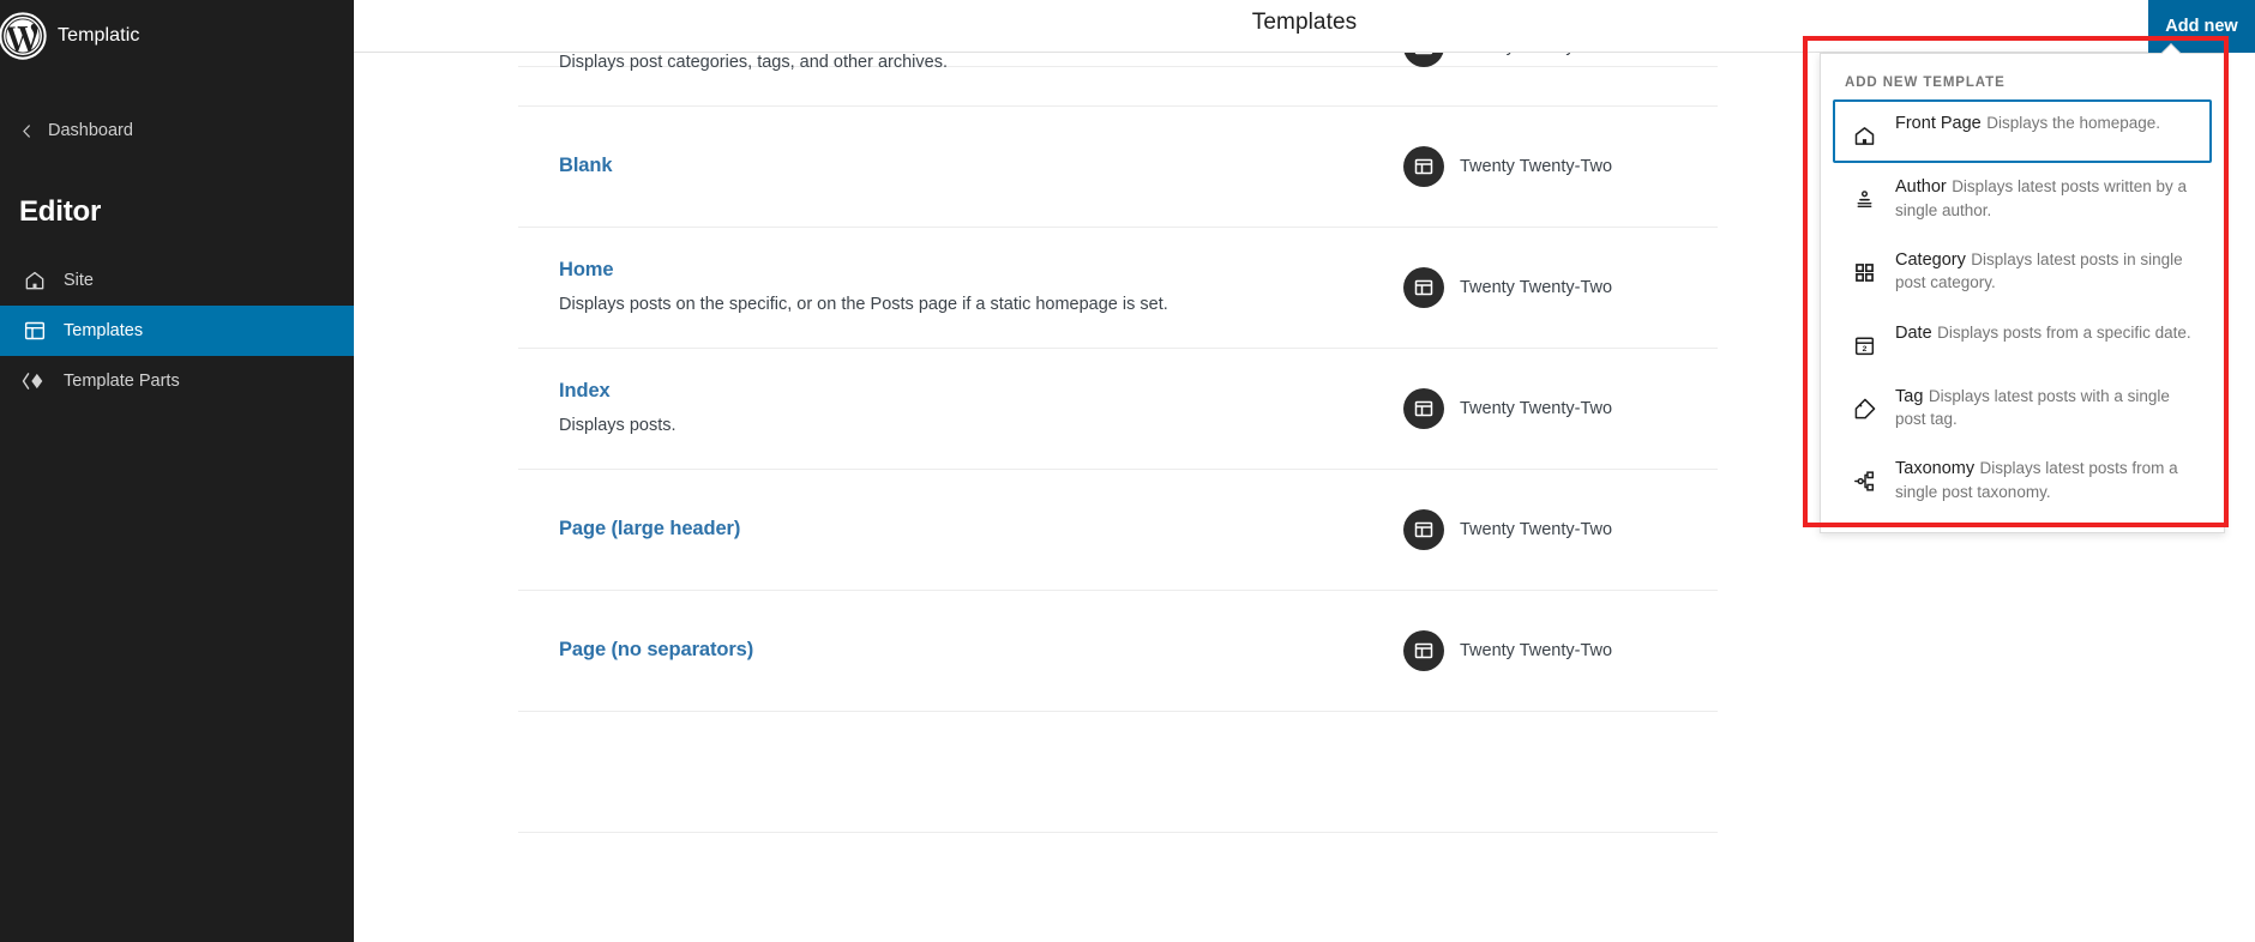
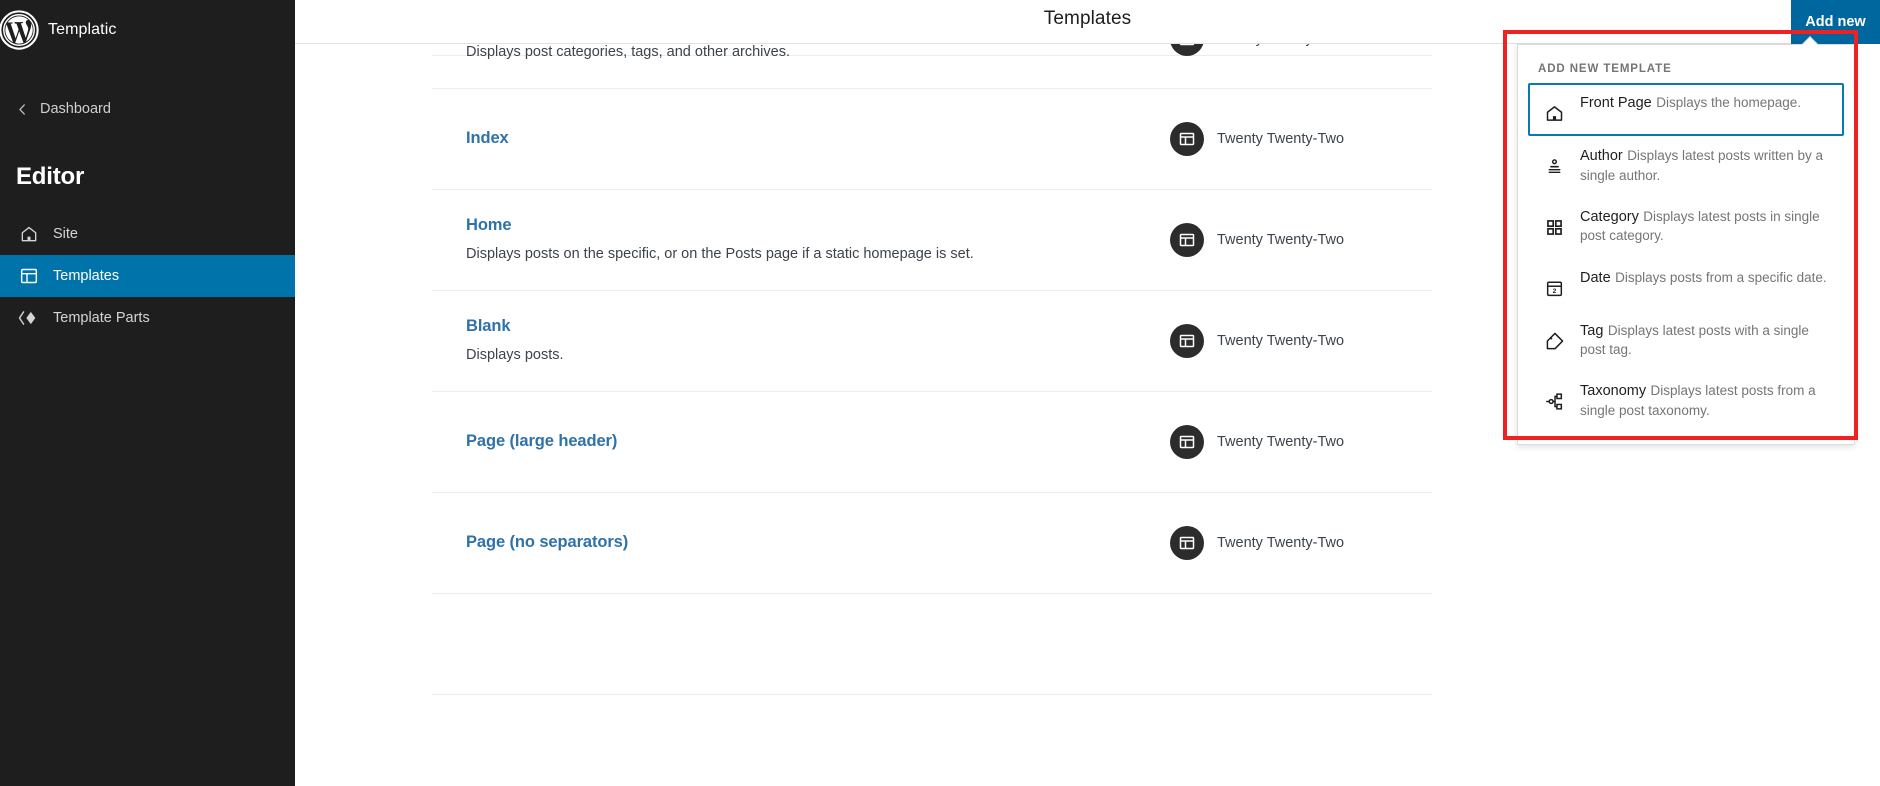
  Templatic
  Dashboard
  Editor
  Site
  Templates
  Template Parts
  Templates
  Add new
  Displays post categories, tags, and other archives.
- Blank
+ Index
  Twenty Twenty-Two
  Home
  Displays posts on the specific, or on the Posts page if a static homepage is set.
  Twenty Twenty-Two
- Index
+ Blank
  Displays posts.
  Twenty Twenty-Two
  Page (large header)
  Twenty Twenty-Two
  Page (no separators)
  Twenty Twenty-Two
  ADD NEW TEMPLATE
  Front Page Displays the homepage.
  Author Displays latest posts written by a single author.
  Category Displays latest posts in single post category.
  Date Displays posts from a specific date.
  Tag Displays latest posts with a single post tag.
  Taxonomy Displays latest posts from a single post taxonomy.
